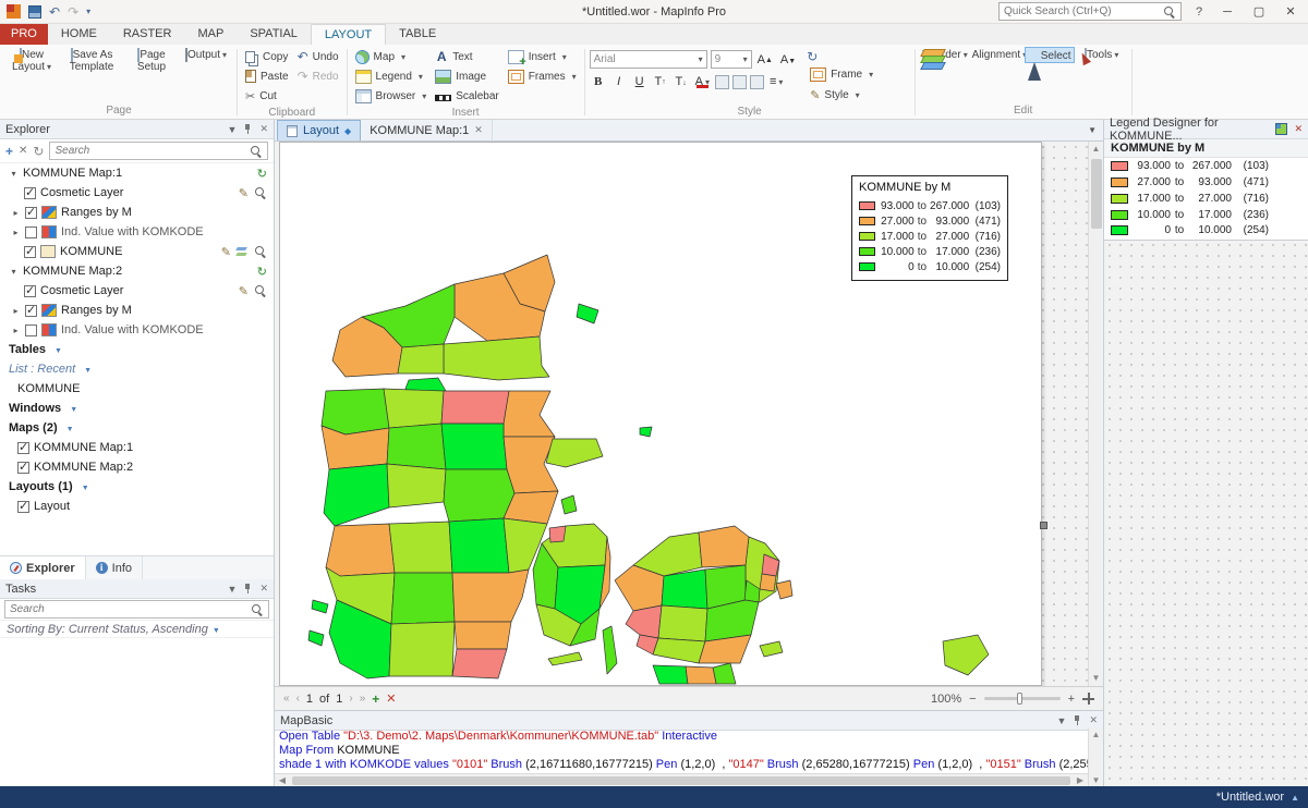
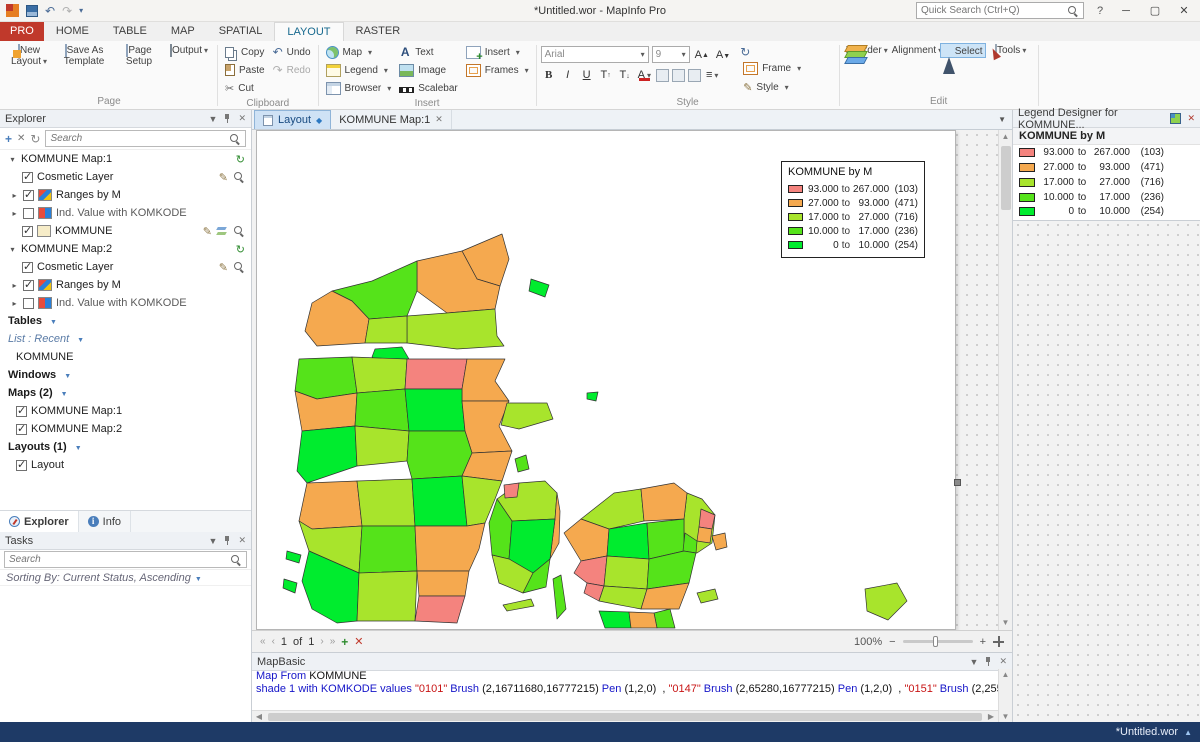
  ↶
  ↷
  ▾
  *Untitled.wor - MapInfo Pro
  Quick Search (Ctrl+Q)
  ?
  ─
  ▢
  ✕
  PRO
  HOME
- RASTER
+ TABLE
  MAP
  SPATIAL
  LAYOUT
- TABLE
+ RASTER
  New Layout
  Save As Template
  Page Setup
  Output
  Page
  Copy
  Paste
  ✂
  Cut
  ↶
  Undo
  ↷
  Redo
  Clipboard
  Map
  Legend
  Browser
  A
  Text
  Image
  Scalebar
  Insert
  Frames
  Insert
  Arial
  9
  B
  I
  U
  A
  ≡
  ↻
  Frame
  ✎
  Style
  Style
  Alignment
  Select
  Tools
  Edit
  Explorer
  ▼
  ✕
  +
  ✕
  ↻
  Search
  ▾
  KOMMUNE Map:1
  ↻
  Cosmetic Layer
  ✎
  ▸
  Ranges by M
  ▸
  Ind. Value with KOMKODE
  KOMMUNE
  ✎
  ▾
  KOMMUNE Map:2
  ↻
  Cosmetic Layer
  ✎
  ▸
  Ranges by M
  ▸
  Ind. Value with KOMKODE
  Tables
  List : Recent
  KOMMUNE
  Windows
  Maps (2)
  KOMMUNE Map:1
  KOMMUNE Map:2
  Layouts (1)
  Layout
  Explorer
  i
  Info
  Tasks
  ▼
  ✕
  Search
  Sorting By: Current Status, Ascending
  Layout
  ◆
  KOMMUNE Map:1
  ✕
  ▼
  KOMMUNE by M
  93.000
  to
  267.000
  (103)
  27.000
  to
  93.000
  (471)
  17.000
  to
  27.000
  (716)
  10.000
  to
  17.000
  (236)
  0
  to
  10.000
  (254)
  ▲
  ▼
  «
  ‹
  1
  of
  1
  ›
  »
  +
  ✕
  100%
  −
  +
  MapBasic
  ▼
  ✕
- Open Table "D:\3. Demo\2. Maps\Denmark\Kommuner\KOMMUNE.tab" Interactive
  Map From KOMMUNE
  shade 1 with KOMKODE values "0101" Brush (2,16711680,16777215) Pen (1,2,0) , "0147" Brush (2,65280,16777215) Pen (1,2,0) , "0151" Brush (2,25
  ▲
  ▼
  ◀
  ▶
  Legend Designer for KOMMUNE...
  ✕
  KOMMUNE by M
  93.000
  to
  267.000
  (103)
  27.000
  to
  93.000
  (471)
  17.000
  to
  27.000
  (716)
  10.000
  to
  17.000
  (236)
  0
  to
  10.000
  (254)
  *Untitled.wor
  ▲
